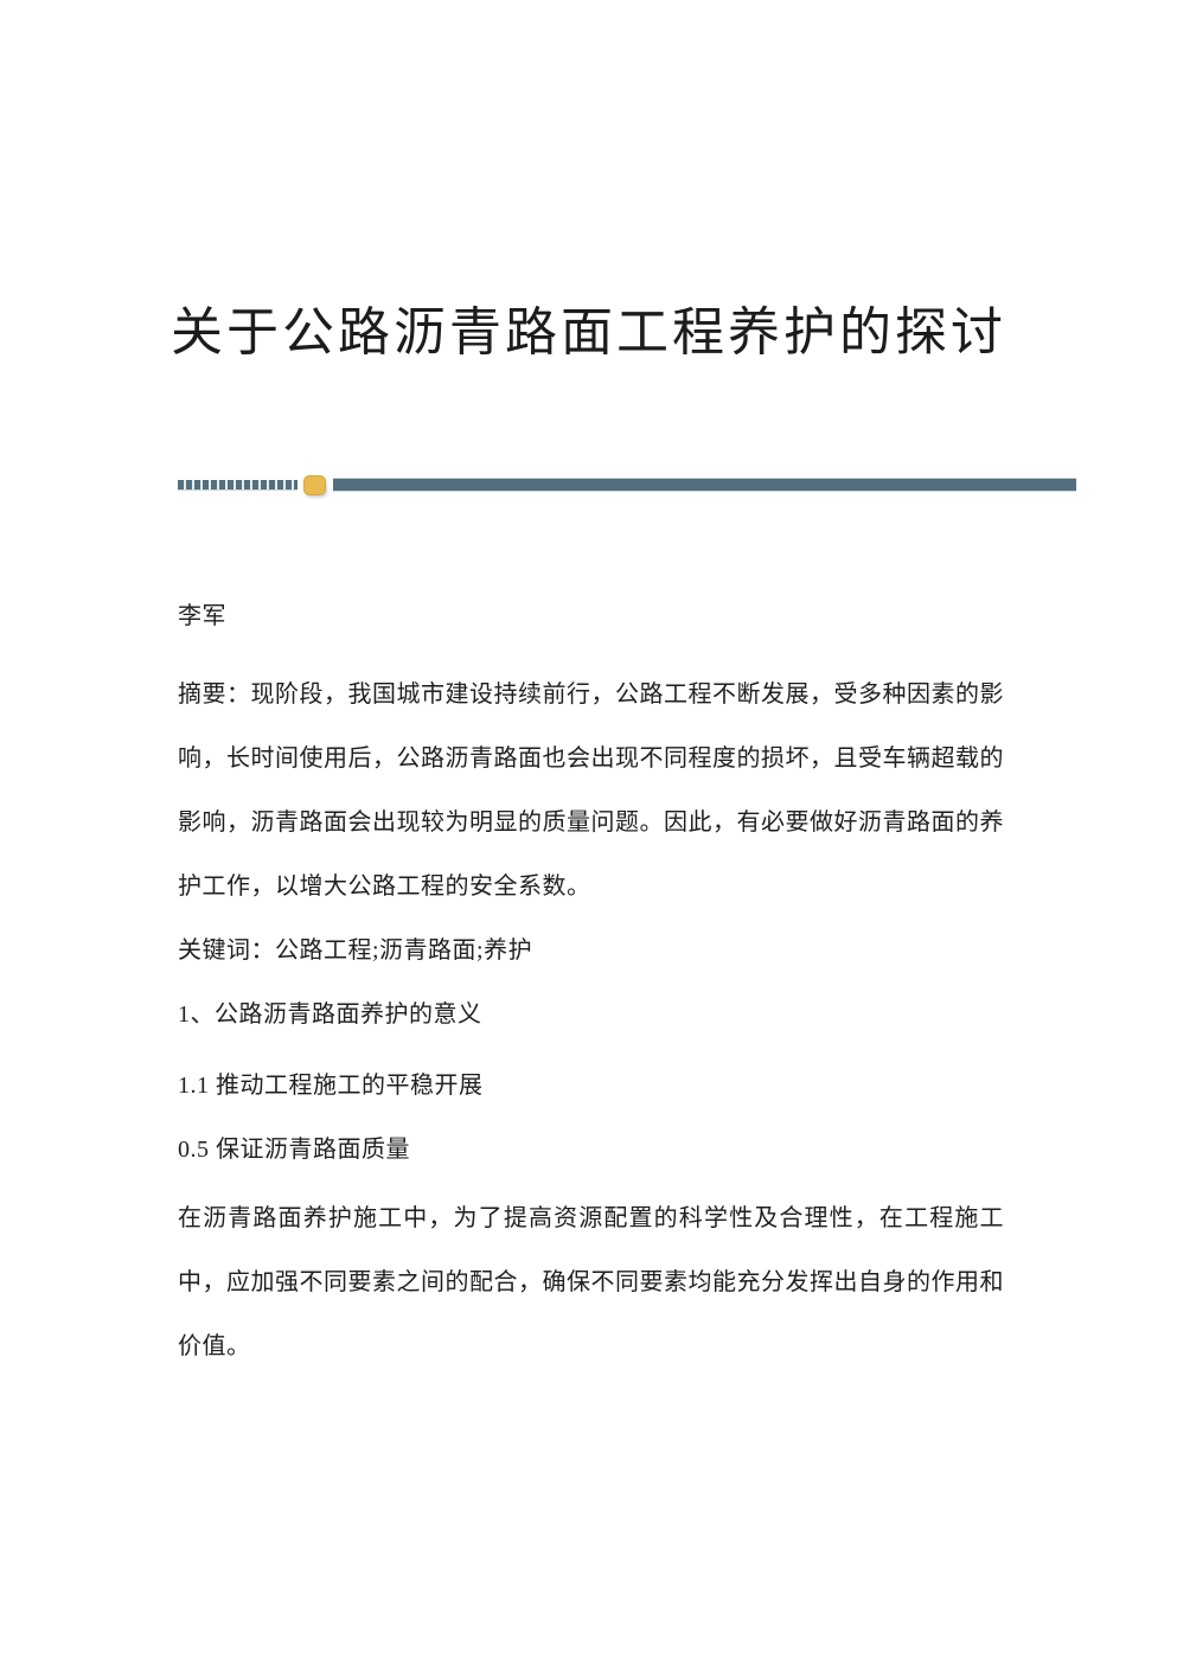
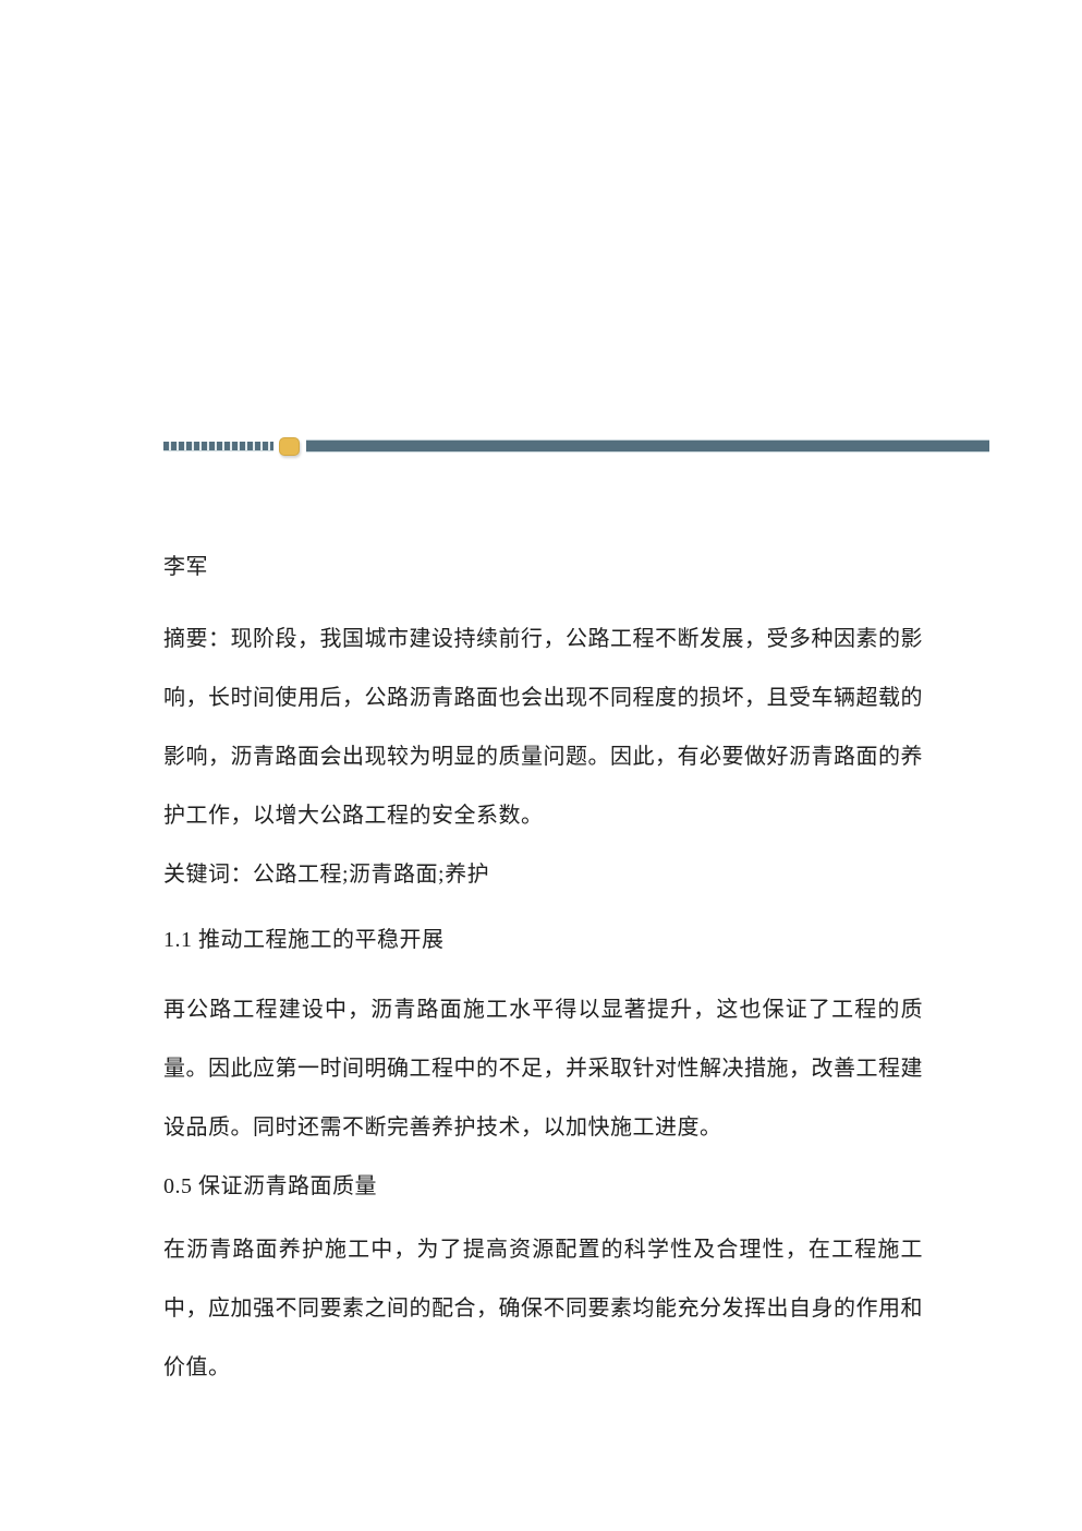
- 关于公路沥青路面工程养护的探讨
  李军
  摘要：现阶段，我国城市建设持续前行，公路工程不断发展，受多种因素的影响，长时间使用后，公路沥青路面也会出现不同程度的损坏，且受车辆超载的影响，沥青路面会出现较为明显的质量问题。因此，有必要做好沥青路面的养护工作，以增大公路工程的安全系数。
  关键词：公路工程;沥青路面;养护
- 1、公路沥青路面养护的意义
  1.1 推动工程施工的平稳开展
+ 再公路工程建设中，沥青路面施工水平得以显著提升，这也保证了工程的质量。因此应第一时间明确工程中的不足，并采取针对性解决措施，改善工程建设品质。同时还需不断完善养护技术，以加快施工进度。
  0.5 保证沥青路面质量
  在沥青路面养护施工中，为了提高资源配置的科学性及合理性，在工程施工中，应加强不同要素之间的配合，确保不同要素均能充分发挥出自身的作用和价值。
